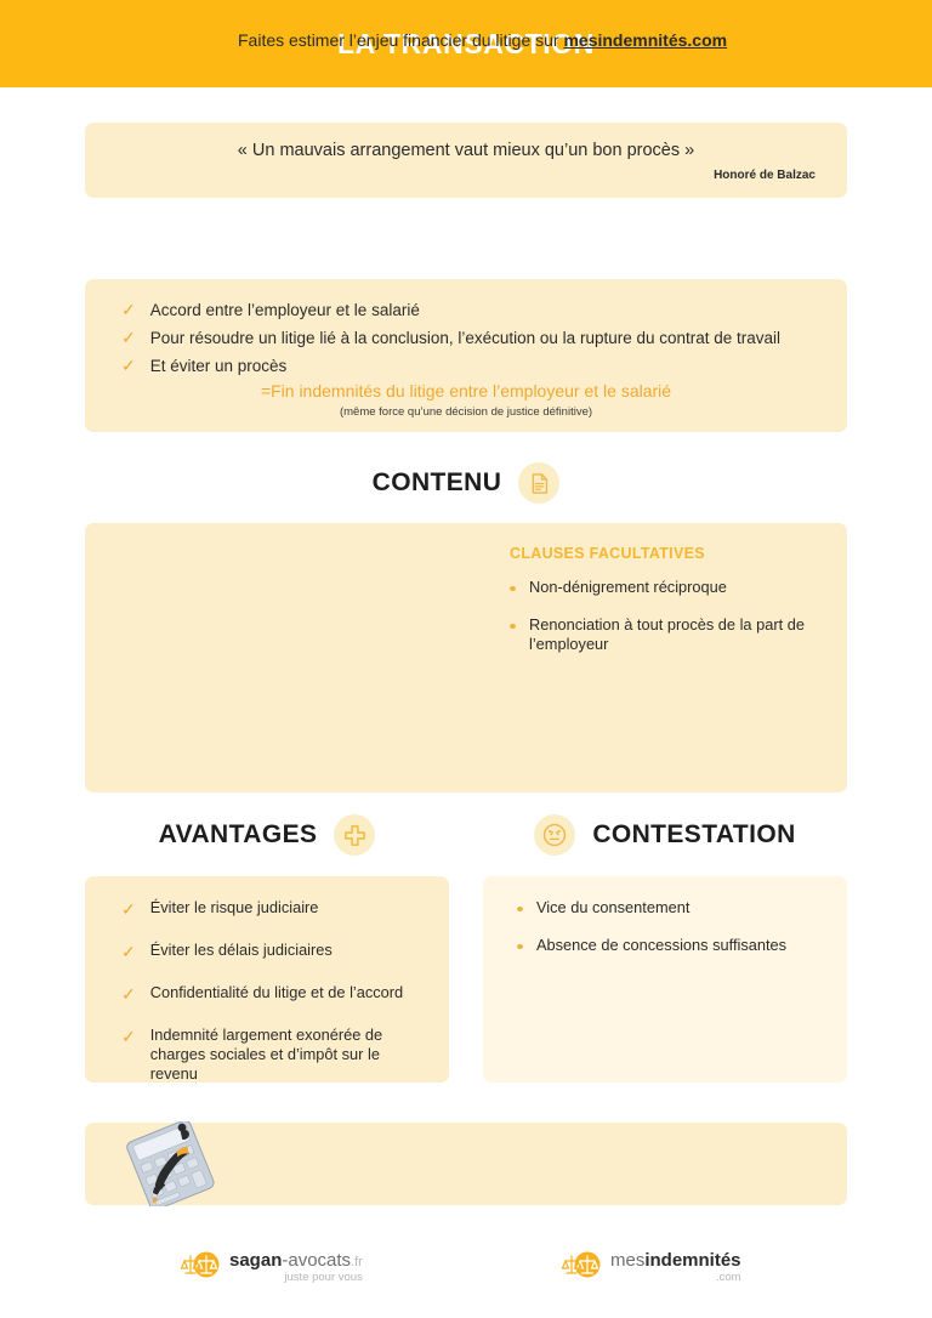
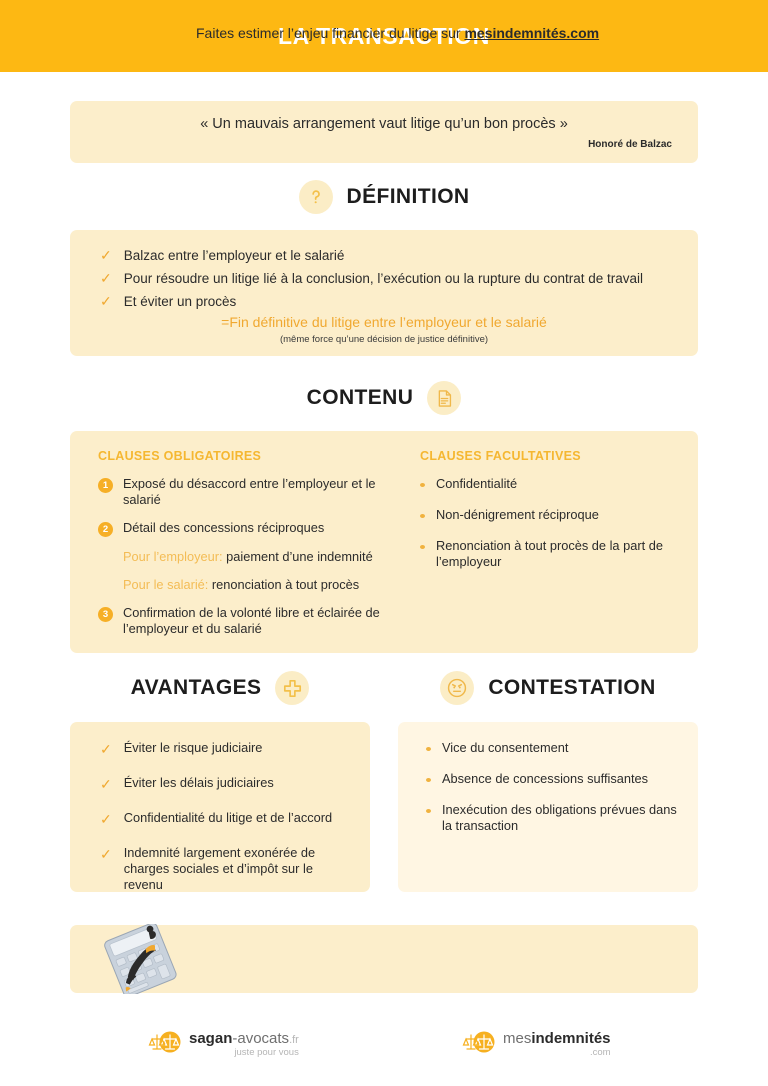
  LA TRANSACTION
- « Un mauvais arrangement vaut mieux qu’un bon procès »
+ « Un mauvais arrangement vaut litige qu’un bon procès »
  Honoré de Balzac
+ DÉFINITION
  ✓
- Accord entre l’employeur et le salarié
+ Balzac entre l’employeur et le salarié
  ✓
  Pour résoudre un litige lié à la conclusion, l’exécution ou la rupture du contrat de travail
  ✓
  Et éviter un procès
- =Fin indemnités du litige entre l’employeur et le salarié
+ =Fin définitive du litige entre l’employeur et le salarié
  (même force qu’une décision de justice définitive)
  CONTENU
+ CLAUSES OBLIGATOIRES
+ 1
+ Exposé du désaccord entre l’employeur et le salarié
+ 2
+ Détail des concessions réciproques
+ Pour l’employeur: paiement d’une indemnité
+ Pour le salarié: renonciation à tout procès
+ 3
+ Confirmation de la volonté libre et éclairée de l’employeur et du salarié
  CLAUSES FACULTATIVES
+ Confidentialité
  Non-dénigrement réciproque
  Renonciation à tout procès de la part de l’employeur
  AVANTAGES
  ✓
  Éviter le risque judiciaire
  ✓
  Éviter les délais judiciaires
  ✓
  Confidentialité du litige et de l’accord
  ✓
  Indemnité largement exonérée de charges sociales et d’impôt sur le revenu
  CONTESTATION
  Vice du consentement
  Absence de concessions suffisantes
+ Inexécution des obligations prévues dans la transaction
  Faites estimer l’enjeu financier du litige sur mesindemnités.com
  sagan-avocats.fr
  juste pour vous
  mesindemnités
  .com
